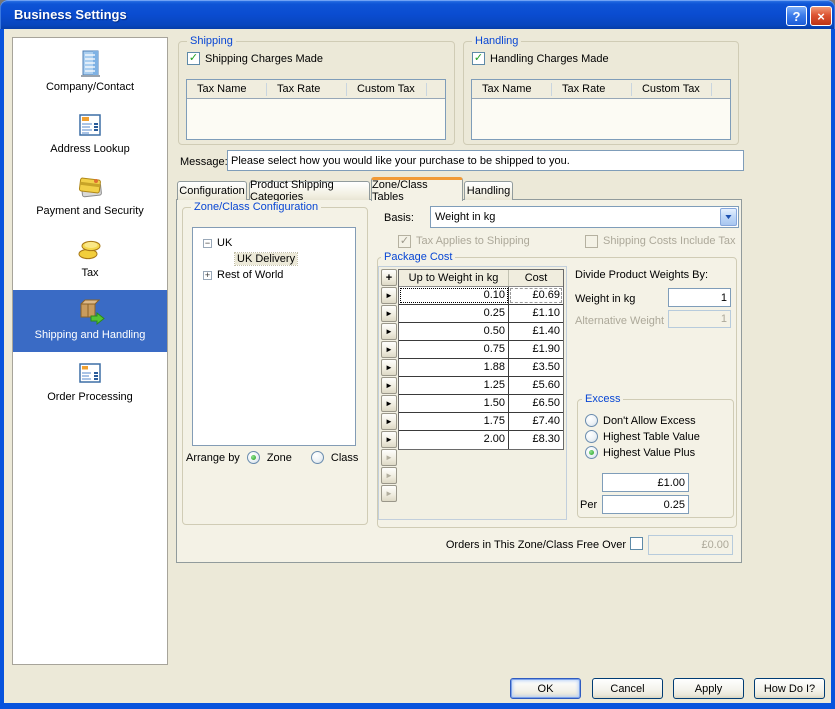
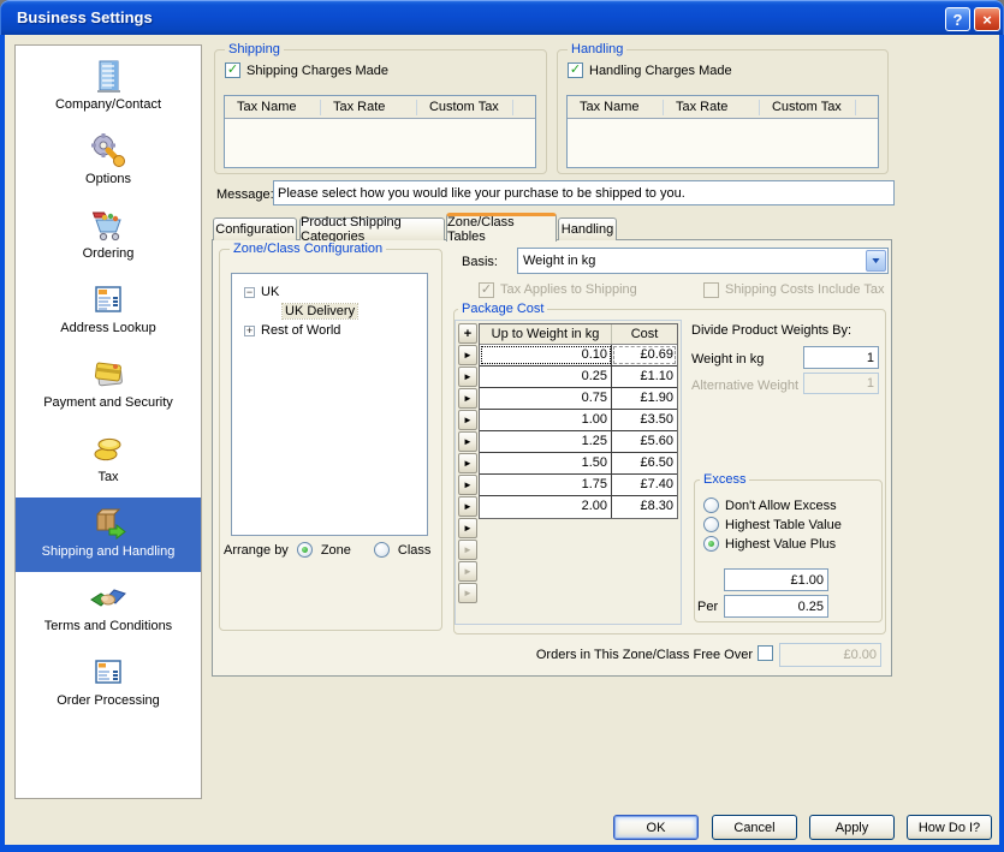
  Business Settings
  ?
  ×
  Company/Contact
+ Options
+ Ordering
  Address Lookup
  Payment and Security
  Tax
  Shipping and Handling
+ Terms and Conditions
  Order Processing
  Shipping
  ✓
  Shipping Charges Made
  Tax Name
  Tax Rate
  Custom Tax
  Handling
  ✓
  Handling Charges Made
  Tax Name
  Tax Rate
  Custom Tax
  Message
  Please select how you would like your purchase to be shipped to you.
  Configuration
  Product Shipping Categories
  Zone/Class Tables
  Handling
  Zone/Class Configuration
  −
  UK
  UK Delivery
  +
  Rest of World
  Arrange by
  Zone
  Class
  Basis:
  Weight in kg
  ✓
  Tax Applies to Shipping
  Shipping Costs Include Tax
  Package Cost
  +
  ►
  ►
  ►
  ►
  ►
  ►
  ►
  ►
  ►
  ►
  ►
  ►
  Up to Weight in kg
  Cost
  0.10
  £0.69
  0.25
  £1.10
- 0.50
- £1.40
  0.75
  £1.90
- 1.88
+ 1.00
  £3.50
  1.25
  £5.60
  1.50
  £6.50
  1.75
  £7.40
  2.00
  £8.30
  Divide Product Weights By:
  Weight in kg
  1
  Alternative Weight
  1
  Excess
  Don't Allow Excess
  Highest Table Value
  Highest Value Plus
  £1.00
  Per
  0.25
  Orders in This Zone/Class Free Over
  £0.00
  OK
  Cancel
  Apply
  How Do I?
